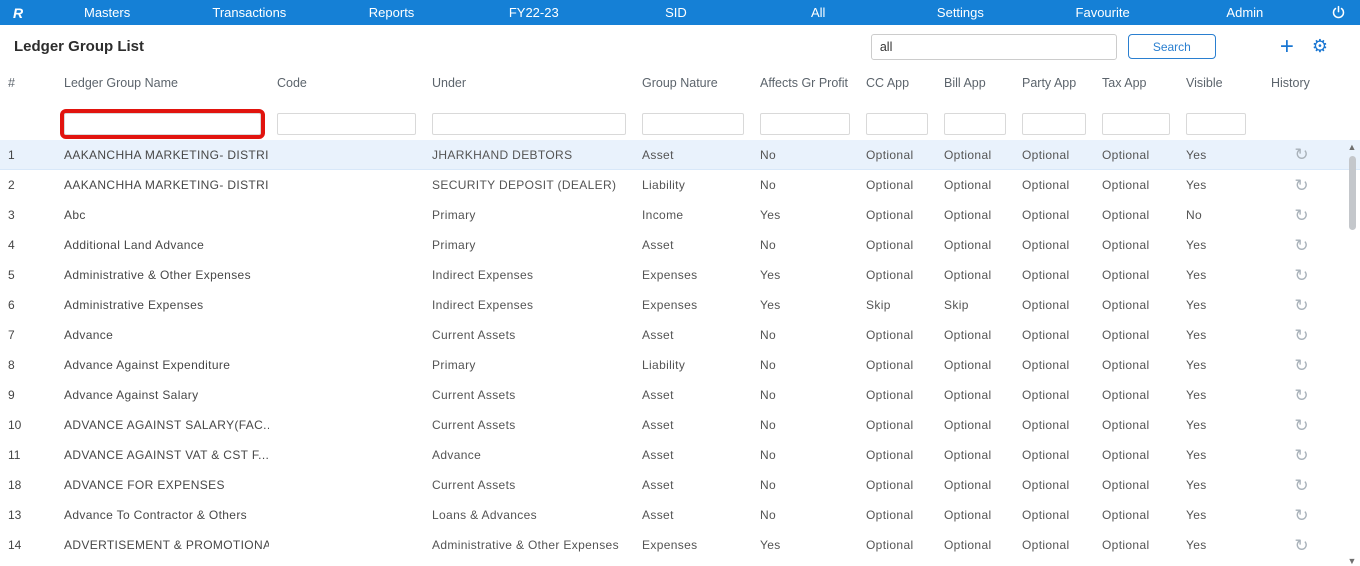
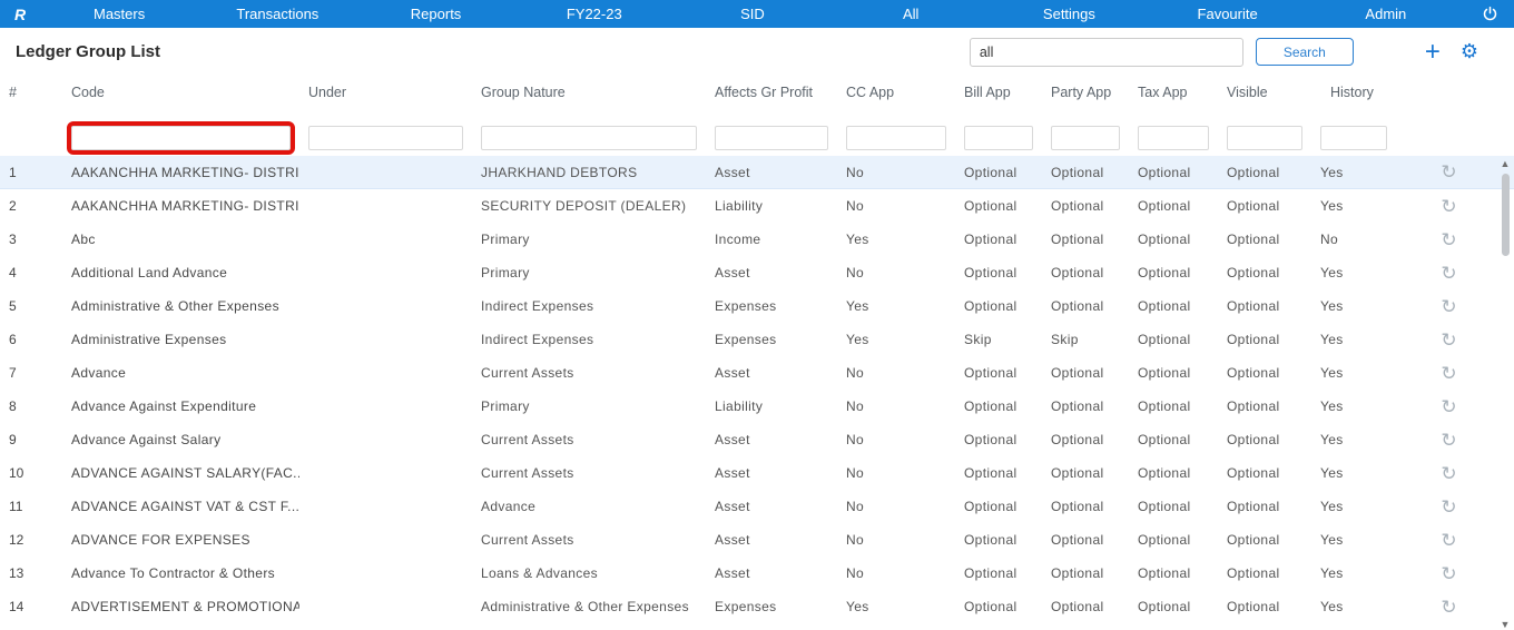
  R
  Masters
  Transactions
  Reports
  FY22-23
  SID
  All
  Settings
  Favourite
  Admin
  Ledger Group List
  all
  Search
  +
  ⚙
  #
- Ledger Group Name
  Code
  Under
  Group Nature
  Affects Gr Profit
  CC App
  Bill App
  Party App
  Tax App
  Visible
  History
  1
  AAKANCHHA MARKETING- DISTRI
  JHARKHAND DEBTORS
  Asset
  No
  Optional
  Optional
  Optional
  Optional
  Yes
  2
  AAKANCHHA MARKETING- DISTRI
  SECURITY DEPOSIT (DEALER)
  Liability
  No
  Optional
  Optional
  Optional
  Optional
  Yes
  3
  Abc
  Primary
  Income
  Yes
  Optional
  Optional
  Optional
  Optional
  No
  4
  Additional Land Advance
  Primary
  Asset
  No
  Optional
  Optional
  Optional
  Optional
  Yes
  5
  Administrative & Other Expenses
  Indirect Expenses
  Expenses
  Yes
  Optional
  Optional
  Optional
  Optional
  Yes
  6
  Administrative Expenses
  Indirect Expenses
  Expenses
  Yes
  Skip
  Skip
  Optional
  Optional
  Yes
  7
  Advance
  Current Assets
  Asset
  No
  Optional
  Optional
  Optional
  Optional
  Yes
  8
  Advance Against Expenditure
  Primary
  Liability
  No
  Optional
  Optional
  Optional
  Optional
  Yes
  9
  Advance Against Salary
  Current Assets
  Asset
  No
  Optional
  Optional
  Optional
  Optional
  Yes
  10
  ADVANCE AGAINST SALARY(FAC..
  Current Assets
  Asset
  No
  Optional
  Optional
  Optional
  Optional
  Yes
  11
  ADVANCE AGAINST VAT & CST F...
  Advance
  Asset
  No
  Optional
  Optional
  Optional
  Optional
  Yes
- 18
+ 12
  ADVANCE FOR EXPENSES
  Current Assets
  Asset
  No
  Optional
  Optional
  Optional
  Optional
  Yes
  13
  Advance To Contractor & Others
  Loans & Advances
  Asset
  No
  Optional
  Optional
  Optional
  Optional
  Yes
  14
  ADVERTISEMENT & PROMOTIONA
  Administrative & Other Expenses
  Expenses
  Yes
  Optional
  Optional
  Optional
  Optional
  Yes
  ▲
  ▼
